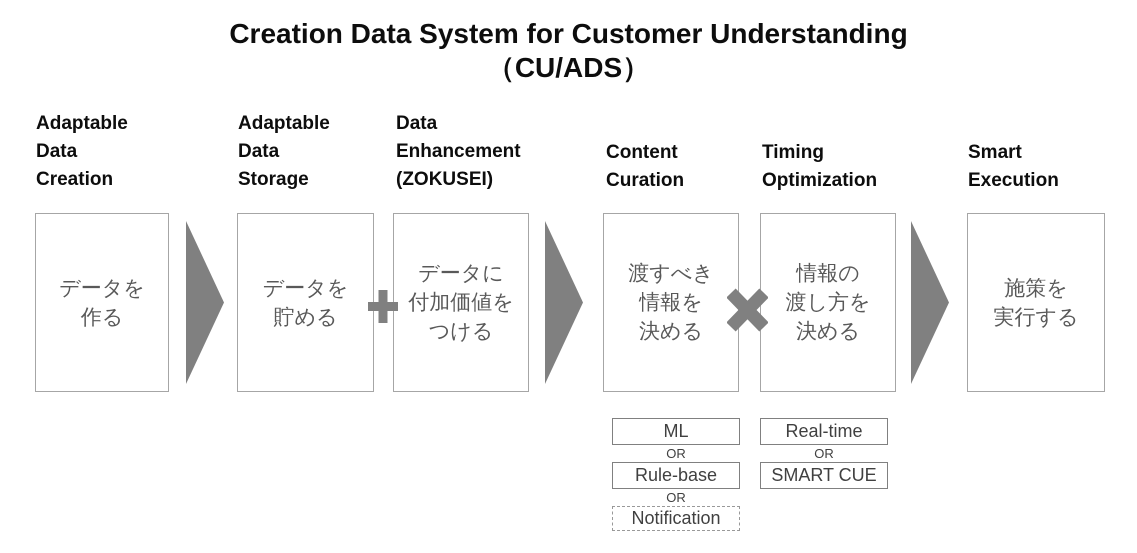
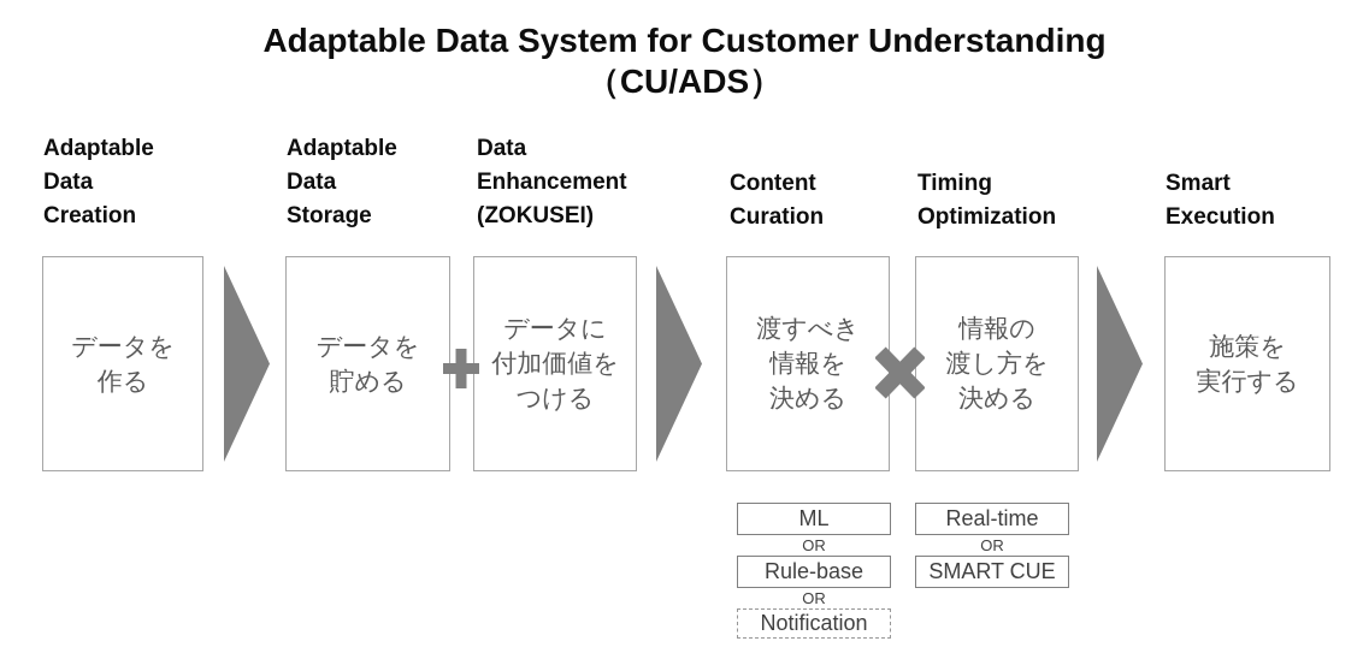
- Creation Data System for Customer Understanding
+ Adaptable Data System for Customer Understanding
  （CU/ADS）
  Adaptable
  Data
  Creation
  Adaptable
  Data
  Storage
  Data
  Enhancement
  (ZOKUSEI)
  Content
  Curation
  Timing
  Optimization
  Smart
  Execution
  データを
  作る
  データを
  貯める
  データに
  付加価値を
  つける
  渡すべき
  情報を
  決める
  情報の
  渡し方を
  決める
  施策を
  実行する
  ML
  OR
  Rule-base
  OR
  Notification
  Real-time
  OR
  SMART CUE
